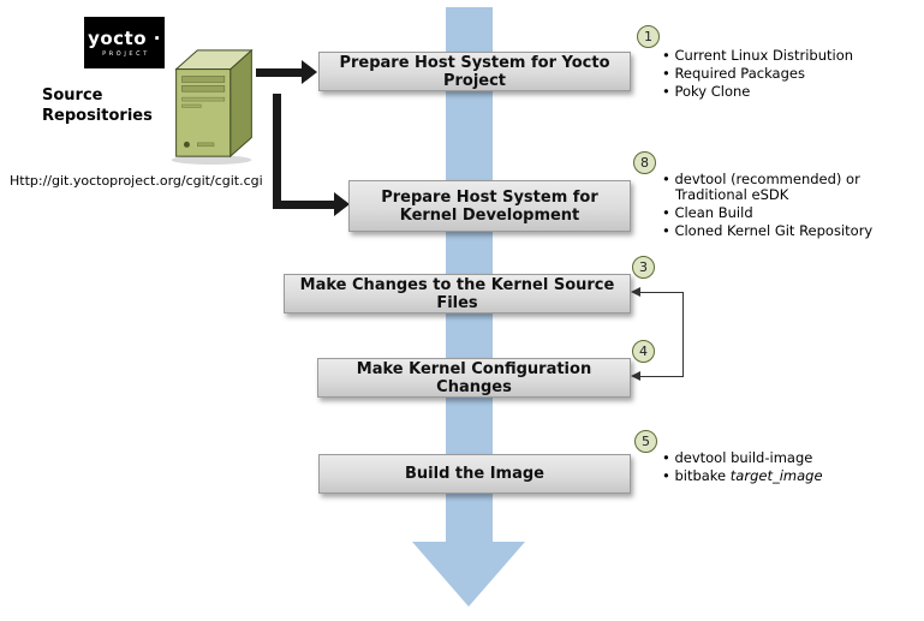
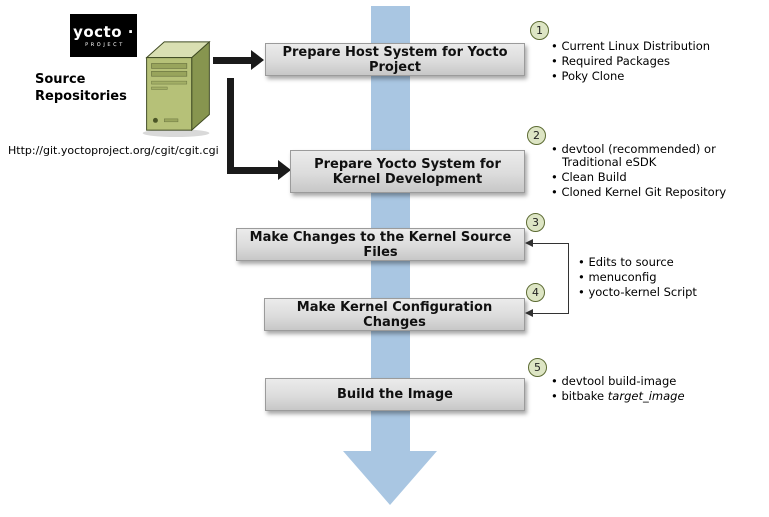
  yocto ·
  Source Repositories
  Http://git.yoctoproject.org/cgit/cgit.cgi
  Prepare Host System for Yocto Project
- Prepare Host System for Kernel Development
+ Prepare Yocto System for Kernel Development
  Make Changes to the Kernel Source Files
  Make Kernel Configuration Changes
  Build the Image
  1
- 8
+ 2
  3
  4
  5
  Current Linux Distribution
  Required Packages
  Poky Clone
  devtool (recommended) or Traditional eSDK
  Clean Build
  Cloned Kernel Git Repository
+ Edits to source
+ menuconfig
+ yocto-kernel Script
  devtool build-image
  bitbake target_image
